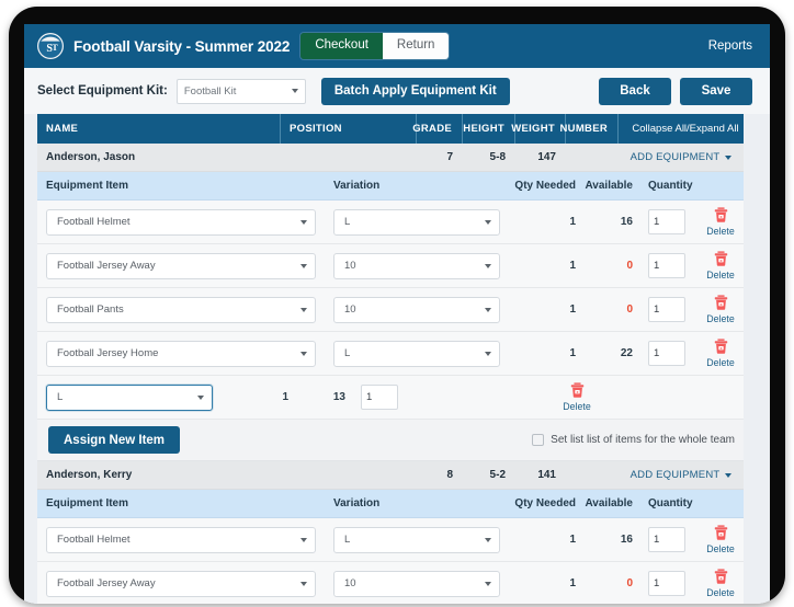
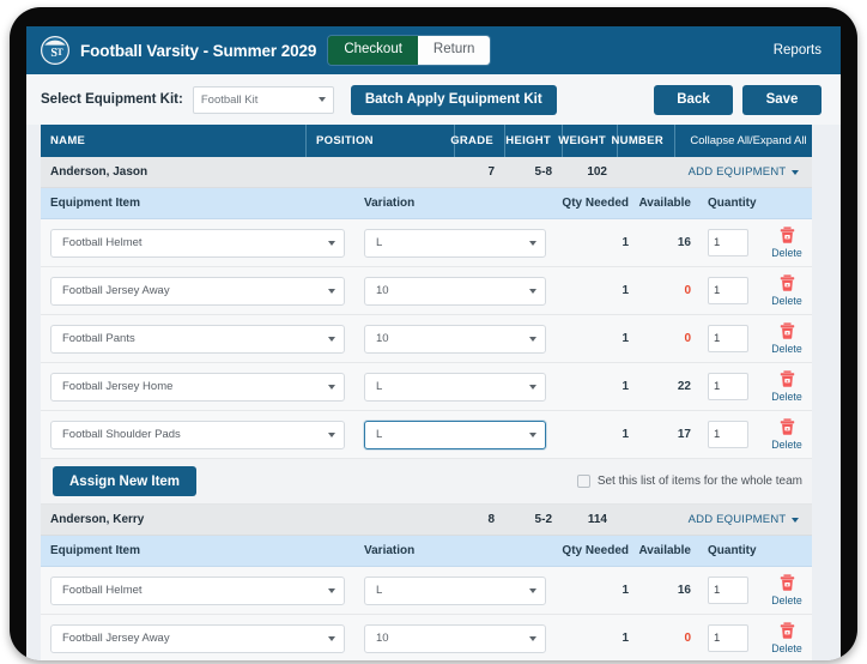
  S
  T
- Football Varsity - Summer 2022
+ Football Varsity - Summer 2029
  Checkout
  Return
  Reports
  Select Equipment Kit:
  Football Kit
  Batch Apply Equipment Kit
  Back
  Save
  NAME
  POSITION
  GRADE
  HEIGHT
  WEIGHT
  NUMBER
  Collapse All/Expand All
  Anderson, Jason
  7
  5-8
- 147
+ 102
  ADD EQUIPMENT
  Equipment Item
  Variation
  Qty Needed
  Available
  Quantity
  Football Helmet
  L
  1
  16
  1
  Delete
  Football Jersey Away
  10
  1
  0
  1
  Delete
  Football Pants
  10
  1
  0
  1
  Delete
  Football Jersey Home
  L
  1
  22
  1
  Delete
+ Football Shoulder Pads
  L
  1
- 13
+ 17
  1
  Delete
  Assign New Item
- Set list list of items for the whole team
+ Set this list of items for the whole team
  Anderson, Kerry
  8
  5-2
- 141
+ 114
  ADD EQUIPMENT
  Equipment Item
  Variation
  Qty Needed
  Available
  Quantity
  Football Helmet
  L
  1
  16
  1
  Delete
  Football Jersey Away
  10
  1
  0
  1
  Delete
